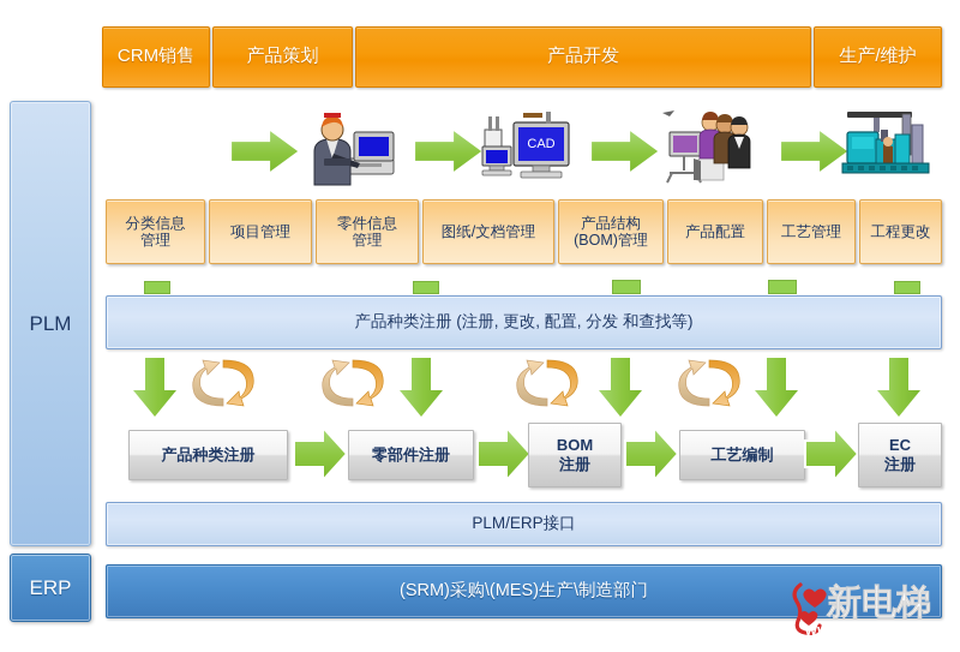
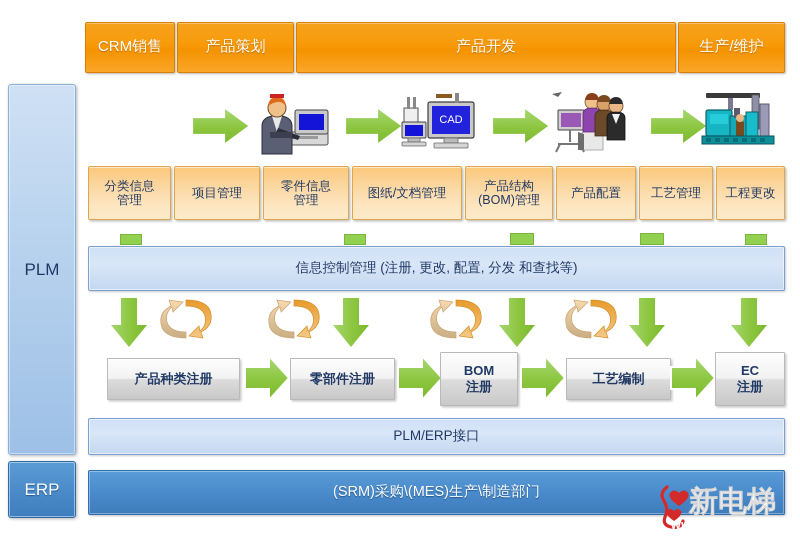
  CRM销售
  产品策划
  产品开发
  生产/维护
  PLM
  ERP
  CAD
  分类信息
  管理
  项目管理
  零件信息
  管理
  图纸/文档管理
  产品结构
  (BOM)管理
  产品配置
  工艺管理
  工程更改
- 产品种类注册 (注册, 更改, 配置, 分发 和查找等)
+ 信息控制管理 (注册, 更改, 配置, 分发 和查找等)
  产品种类注册
  零部件注册
  BOM
  注册
  工艺编制
  EC
  注册
  PLM/ERP接口
  (SRM)采购\(MES)生产\制造部门
  新电梯
  www.xindianti.cn
